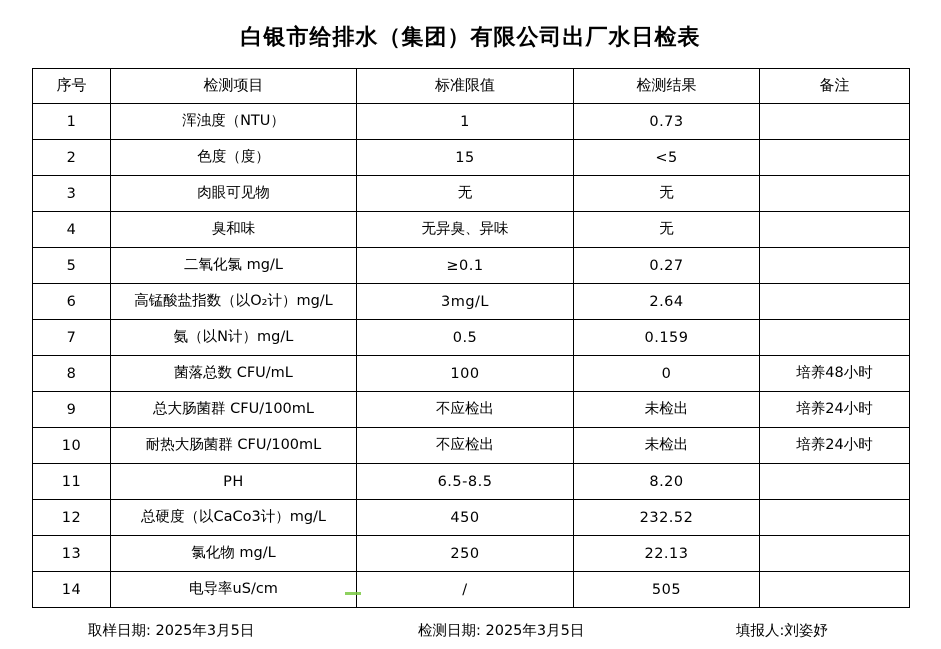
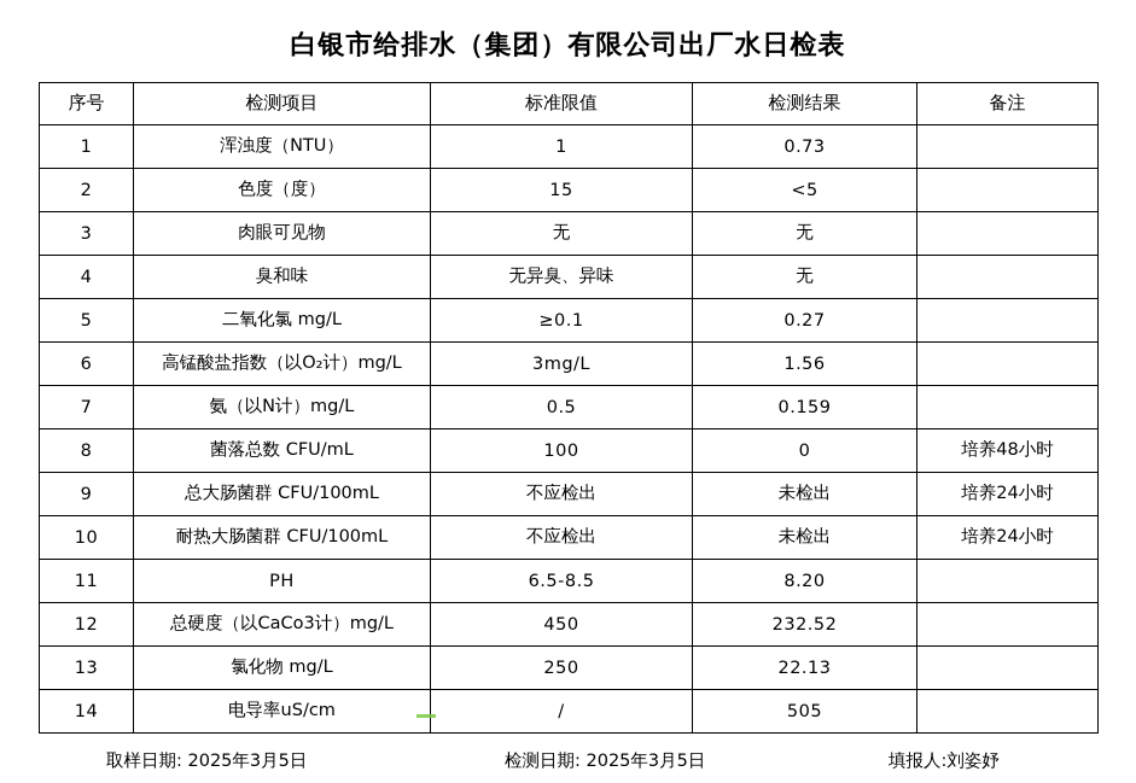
  白银市给排水（集团）有限公司出厂水日检表
  序号	检测项目	标准限值	检测结果	备注
  1	浑浊度（NTU）	1	0.73
  2	色度（度）	15	<5
  3	肉眼可见物	无	无
  4	臭和味	无异臭、异味	无
  5	二氧化氯 mg/L	≥0.1	0.27
- 6	高锰酸盐指数（以O₂计）mg/L	3mg/L	2.64
+ 6	高锰酸盐指数（以O₂计）mg/L	3mg/L	1.56
  7	氨（以N计）mg/L	0.5	0.159
  8	菌落总数 CFU/mL	100	0	培养48小时
  9	总大肠菌群 CFU/100mL	不应检出	未检出	培养24小时
  10	耐热大肠菌群 CFU/100mL	不应检出	未检出	培养24小时
  11	PH	6.5-8.5	8.20
  12	总硬度（以CaCo3计）mg/L	450	232.52
  13	氯化物 mg/L	250	22.13
  14	电导率uS/cm	/	505
  取样日期: 2025年3月5日
  检测日期: 2025年3月5日
  填报人:刘姿妤
